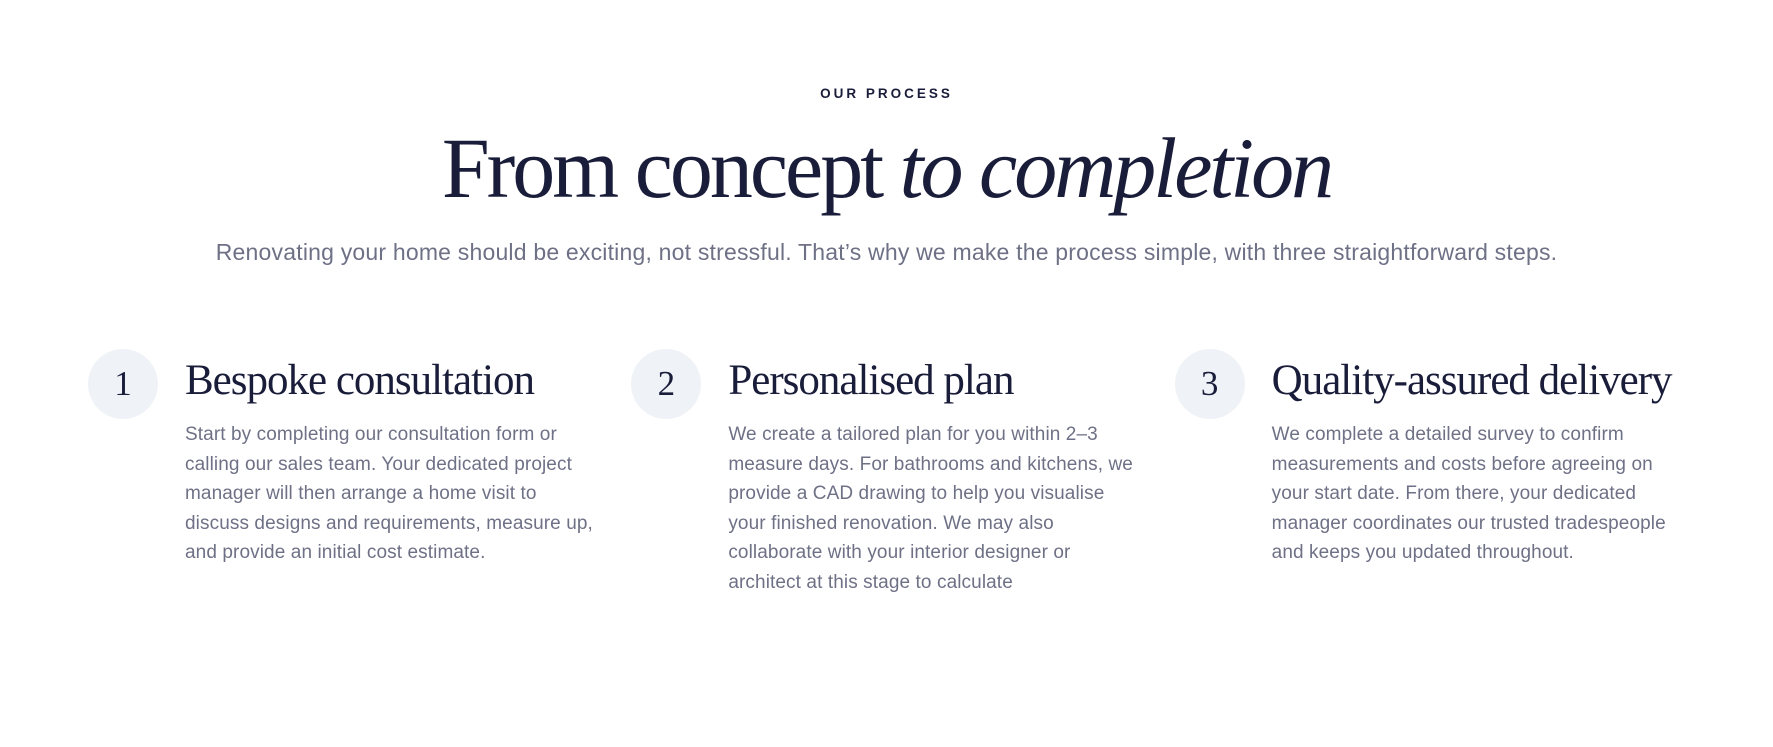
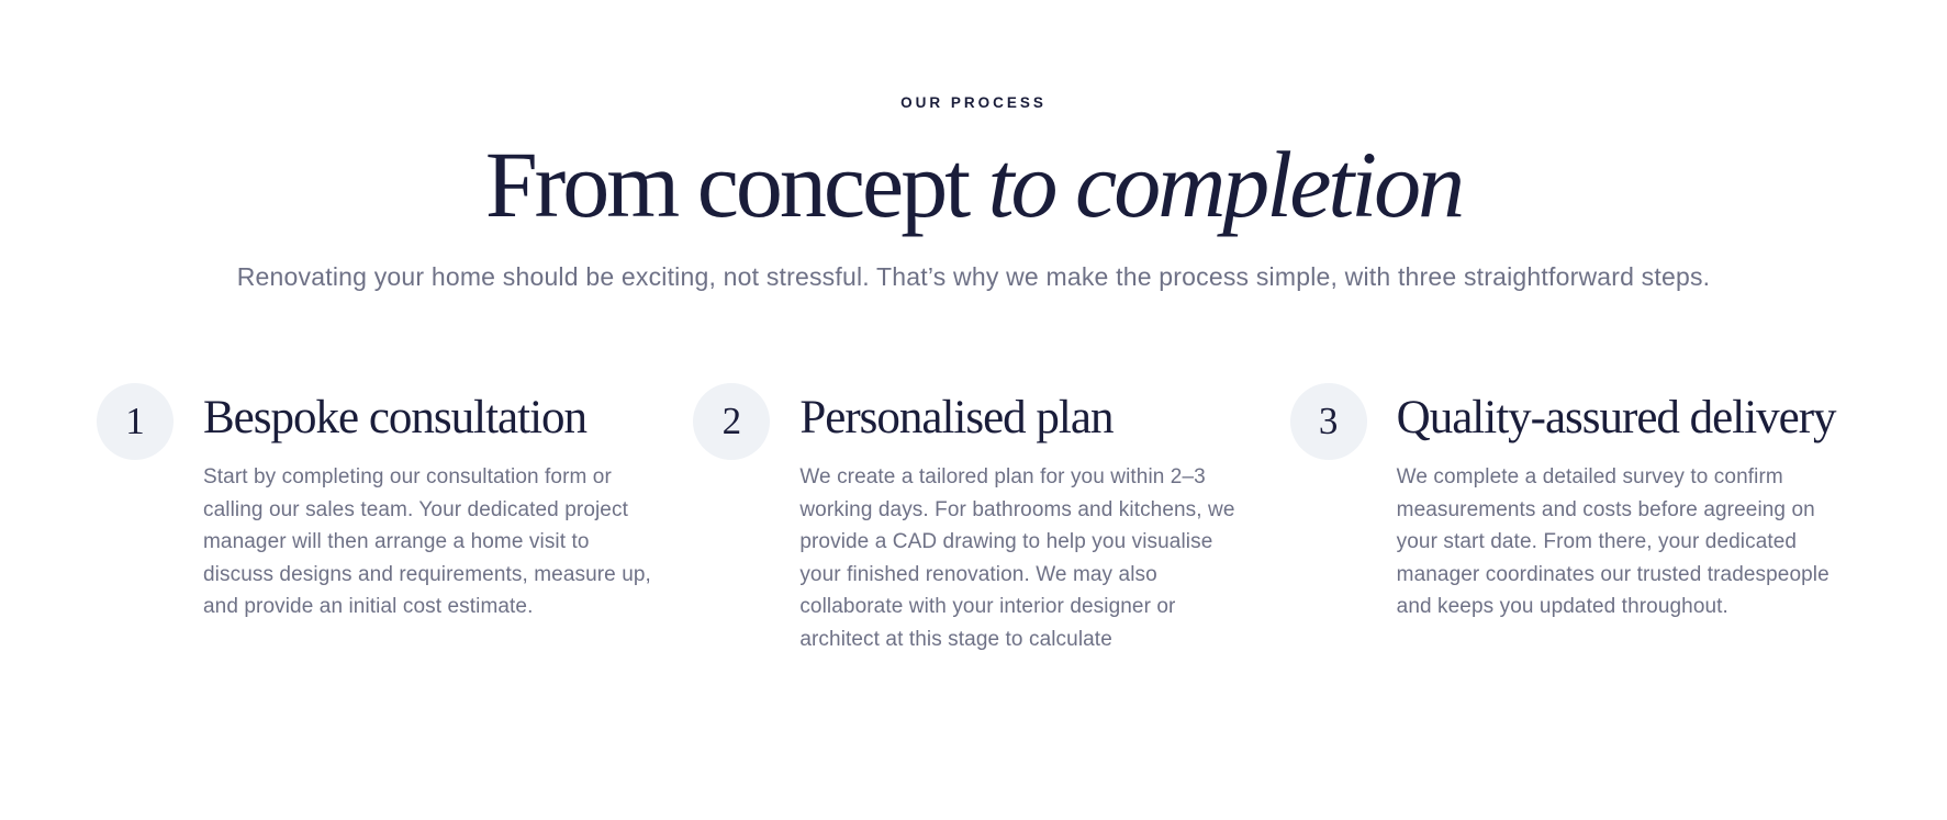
  OUR PROCESS
  From concept to completion
  Renovating your home should be exciting, not stressful. That’s why we make the process simple, with three straightforward steps.
  1
  Bespoke consultation
  Start by completing our consultation form or calling our sales team. Your dedicated project manager will then arrange a home visit to discuss designs and requirements, measure up, and provide an initial cost estimate.
  2
  Personalised plan
- We create a tailored plan for you within 2–3 measure days. For bathrooms and kitchens, we provide a CAD drawing to help you visualise your finished renovation. We may also collaborate with your interior designer or architect at this stage to calculate
+ We create a tailored plan for you within 2–3 working days. For bathrooms and kitchens, we provide a CAD drawing to help you visualise your finished renovation. We may also collaborate with your interior designer or architect at this stage to calculate
  3
  Quality-assured delivery
  We complete a detailed survey to confirm measurements and costs before agreeing on your start date. From there, your dedicated manager coordinates our trusted tradespeople and keeps you updated throughout.
